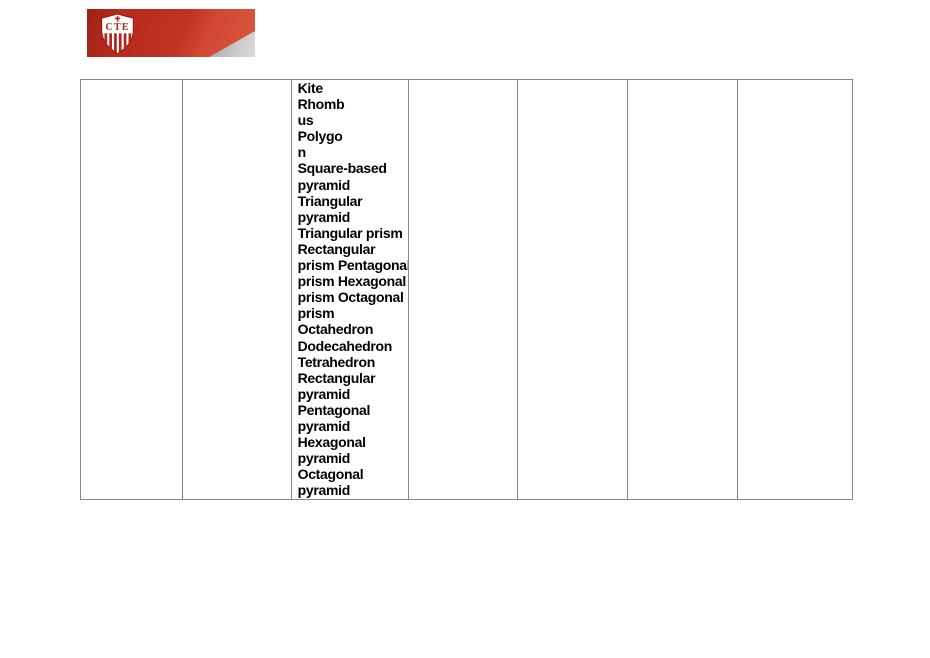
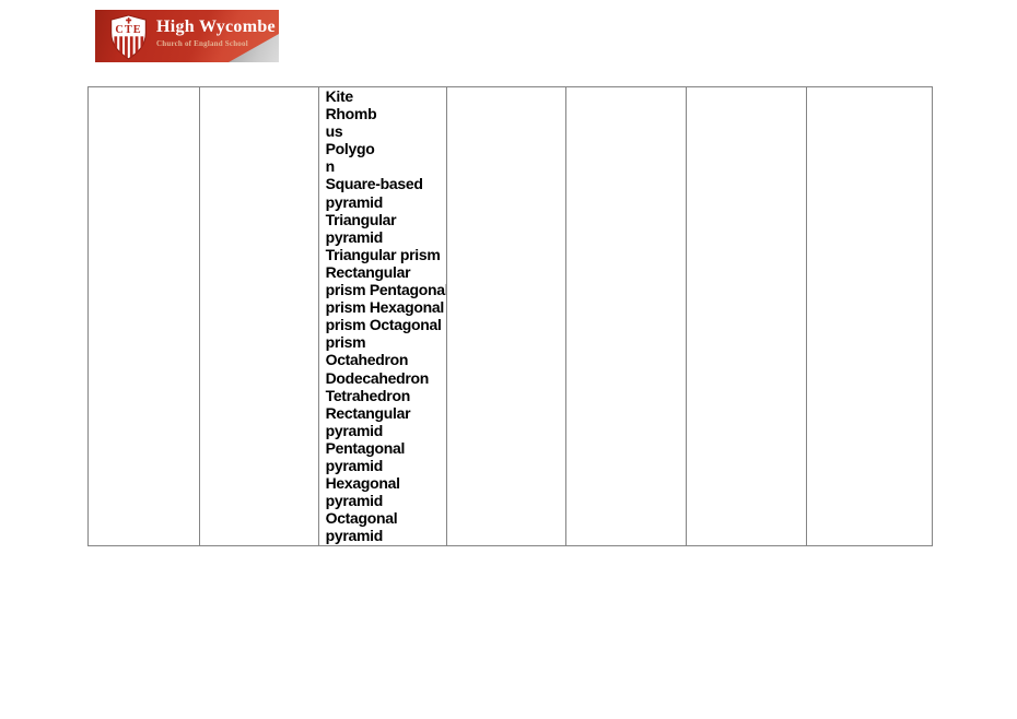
  CTE
+ High Wycombe
+ Church of England School
  Kite
  Rhomb
  us
  Polygo
  n
  Square-based
  pyramid
  Triangular
  pyramid
  Triangular prism
  Rectangular
  prism Pentagona
  prism Hexagonal
  prism Octagonal
  prism
  Octahedron
  Dodecahedron
  Tetrahedron
  Rectangular
  pyramid
  Pentagonal
  pyramid
  Hexagonal
  pyramid
  Octagonal
  pyramid
